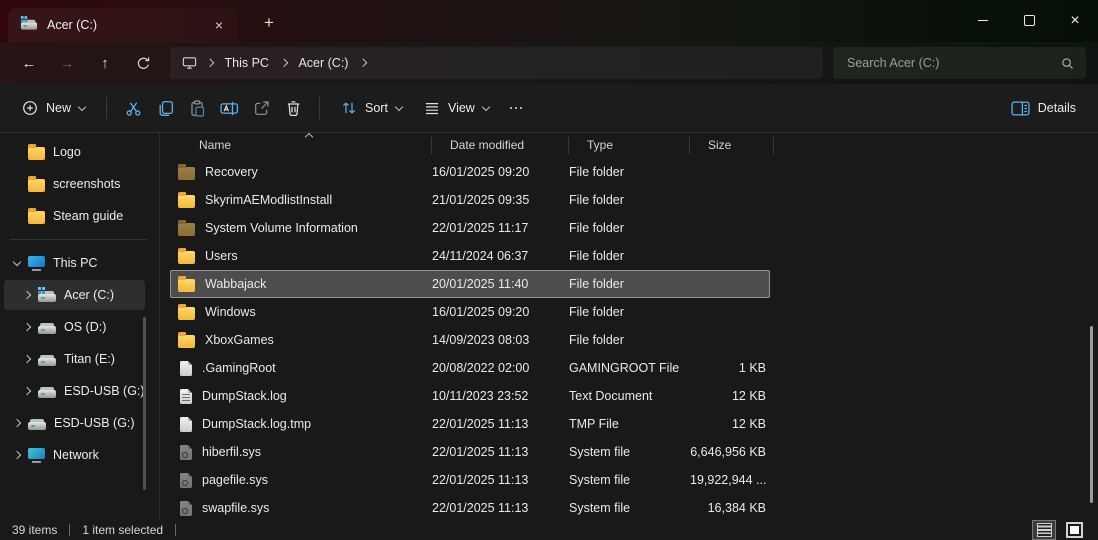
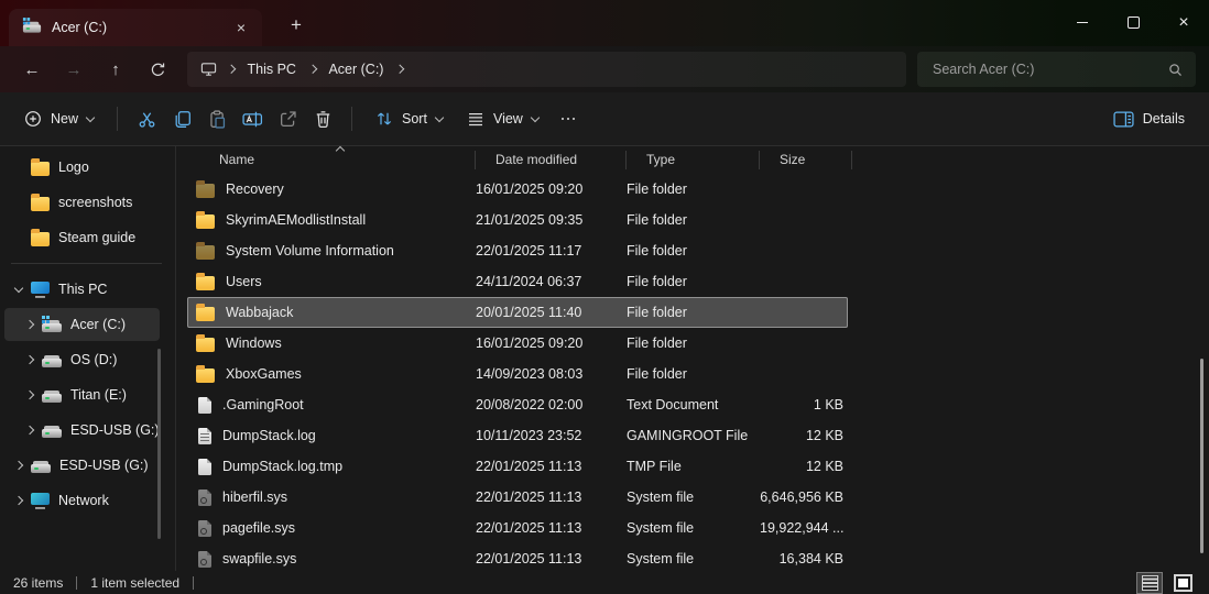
  Acer (C:)
  ×
  +
  ×
  ←
  →
  ↑
  This PC
  Acer (C:)
  Search Acer (C:)
  New
  Sort
  View
  Details
  Logo
  screenshots
  Steam guide
  This PC
  Acer (C:)
  OS (D:)
  Titan (E:)
  ESD-USB (G:
  ESD-USB (G:)
  Network
  Name
  Date modified
  Type
  Size
  Recovery
  16/01/2025 09:20
  File folder
  SkyrimAEModlistInstall
  21/01/2025 09:35
  File folder
  System Volume Information
  22/01/2025 11:17
  File folder
  Users
  24/11/2024 06:37
  File folder
  Wabbajack
  20/01/2025 11:40
  File folder
  Windows
  16/01/2025 09:20
  File folder
  XboxGames
  14/09/2023 08:03
  File folder
  .GamingRoot
  20/08/2022 02:00
- GAMINGROOT File
+ Text Document
  1 KB
  DumpStack.log
  10/11/2023 23:52
- Text Document
+ GAMINGROOT File
  12 KB
  DumpStack.log.tmp
  22/01/2025 11:13
  TMP File
  12 KB
  hiberfil.sys
  22/01/2025 11:13
  System file
  6,646,956 KB
  pagefile.sys
  22/01/2025 11:13
  System file
  19,922,944 ...
  swapfile.sys
  22/01/2025 11:13
  System file
  16,384 KB
- 39 items
+ 26 items
  1 item selected
